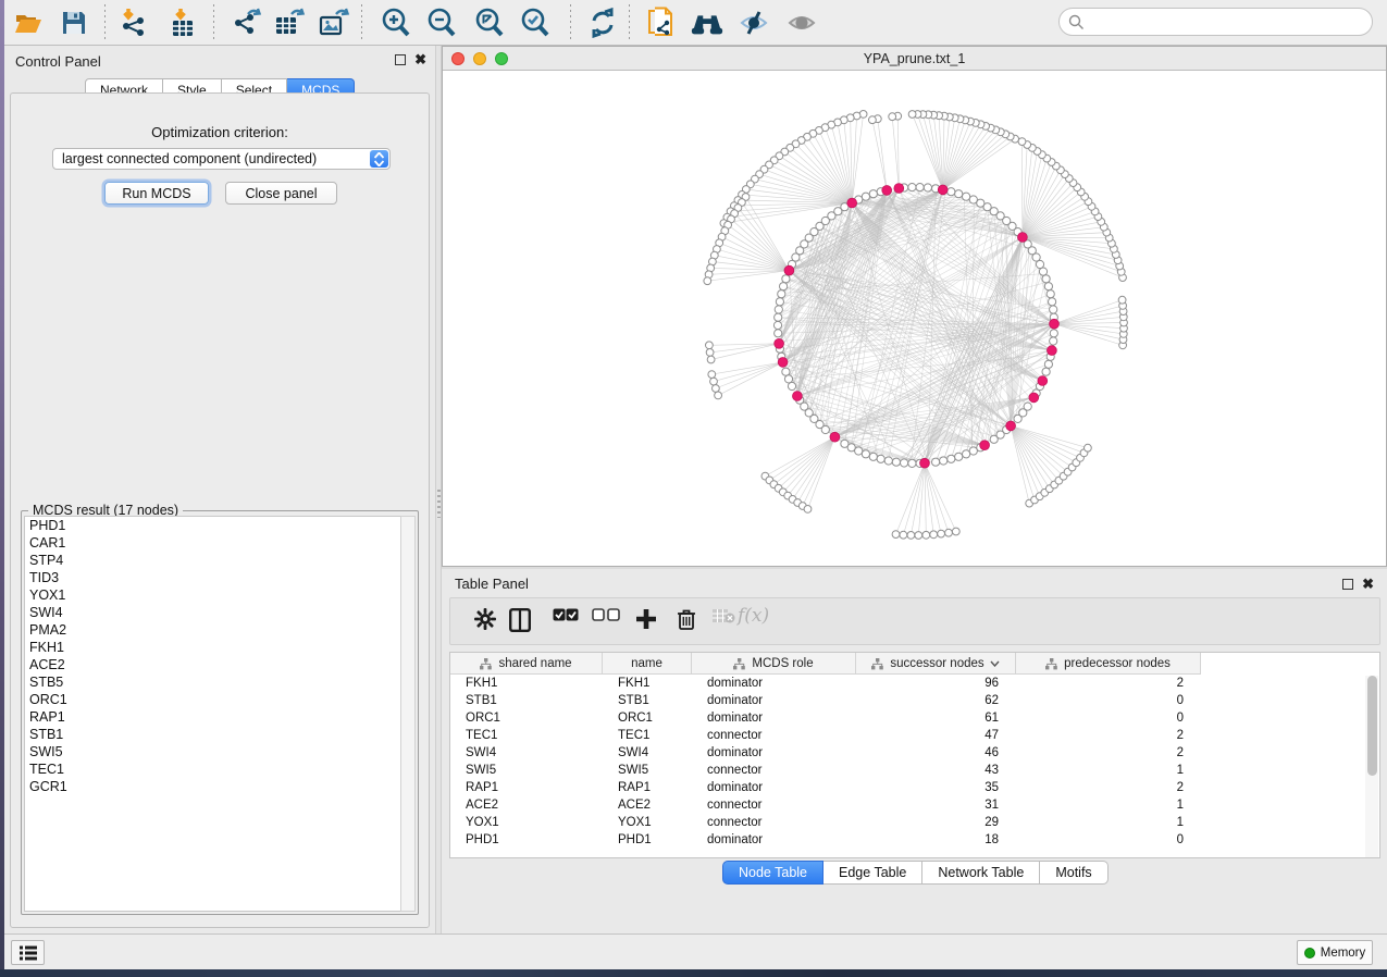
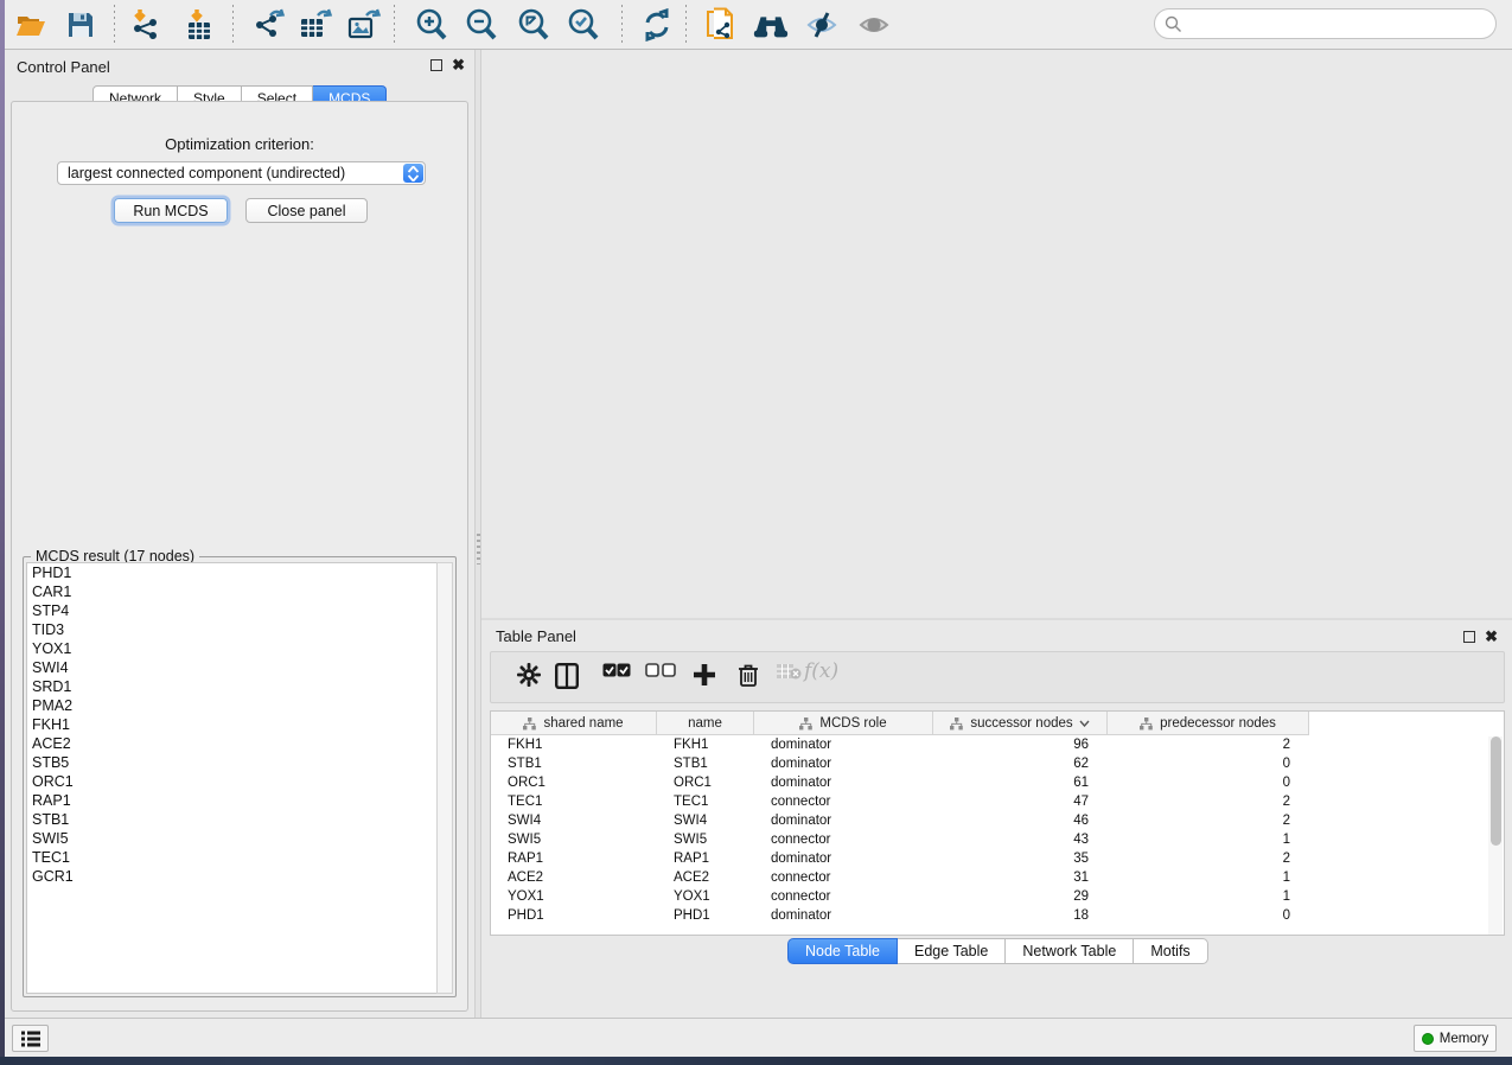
  Control Panel
  ✖
  Network
  Style
  Select
  MCDS
  Optimization criterion:
  largest connected component (undirected)
  Run MCDS
  Close panel
  MCDS result (17 nodes)
  PHD1
  CAR1
  STP4
  TID3
  YOX1
  SWI4
+ SRD1
  PMA2
  FKH1
  ACE2
  STB5
  ORC1
  RAP1
  STB1
  SWI5
  TEC1
  GCR1
- YPA_prune.txt_1
  Table Panel
  ✖
  f(x)
  shared name
  name
  MCDS role
  successor nodes
  predecessor nodes
  FKH1
  FKH1
  dominator
  96
  2
  STB1
  STB1
  dominator
  62
  0
  ORC1
  ORC1
  dominator
  61
  0
  TEC1
  TEC1
  connector
  47
  2
  SWI4
  SWI4
  dominator
  46
  2
  SWI5
  SWI5
  connector
  43
  1
  RAP1
  RAP1
  dominator
  35
  2
  ACE2
  ACE2
  connector
  31
  1
  YOX1
  YOX1
  connector
  29
  1
  PHD1
  PHD1
  dominator
  18
  0
  Node Table
  Edge Table
  Network Table
  Motifs
  Memory
